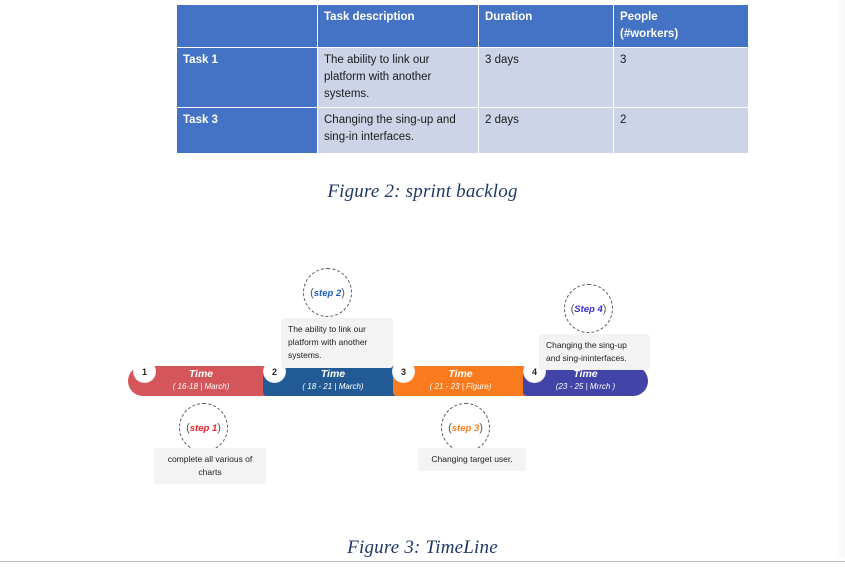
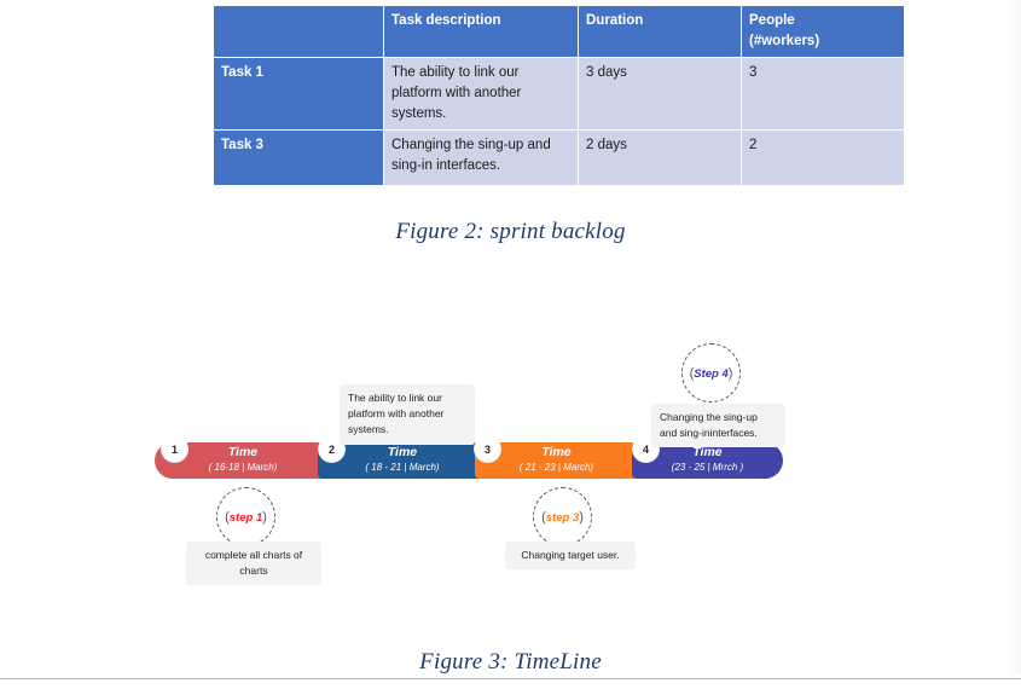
  	Task description	Duration	People (#workers)
  Task 1	The ability to link our platform with another systems.	3 days	3
  Task 3	Changing the sing-up and sing-in interfaces.	2 days	2
  Figure 2: sprint backlog
  Time
  ( 16-18 | March)
  Time
  ( 18 - 21 | March)
  Time
- ( 21 - 23 | Figure)
+ ( 21 - 23 | March)
  Time
  (23 - 25 | Mrrch )
  1
  2
  3
  4
- (step 2)
  The ability to link our platform with another systems.
  (Step 4)
  Changing the sing-up and sing-ininterfaces.
  (step 1)
- complete all various of charts
+ complete all charts of charts
  (step 3)
  Changing target user.
  Figure 3: TimeLine
